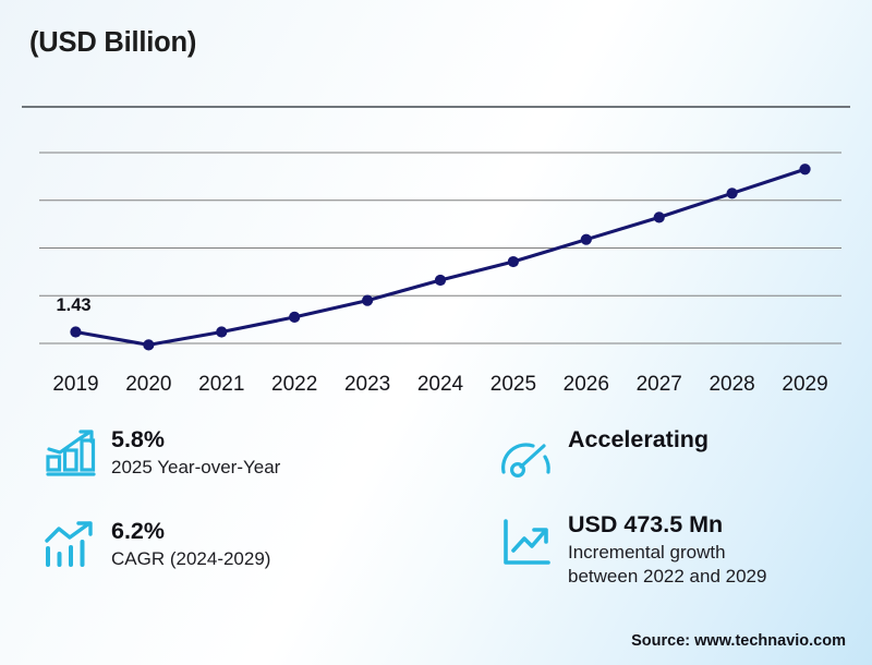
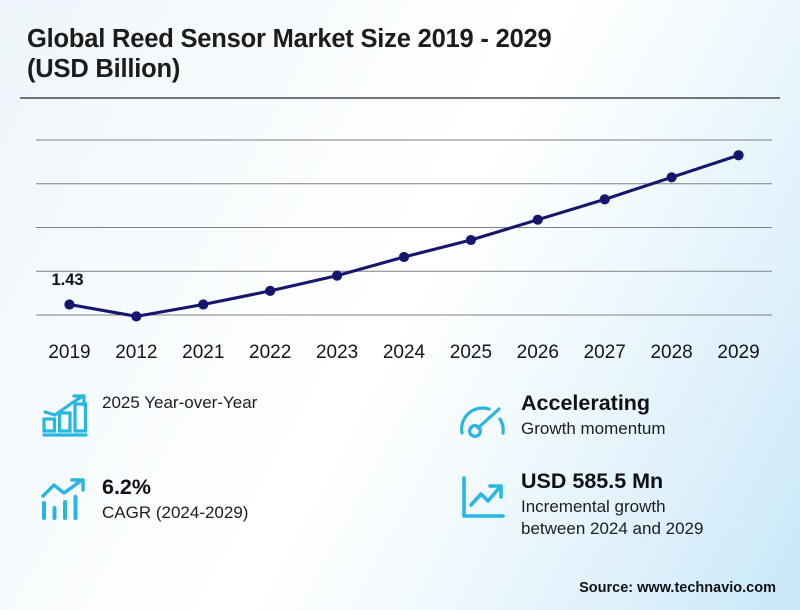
+ Global Reed Sensor Market Size 2019 - 2029
  (USD Billion)
  1.43
  2019
- 2020
+ 2012
  2021
  2022
  2023
  2024
  2025
  2026
  2027
  2028
  2029
- 5.8%
  2025 Year-over-Year
  Accelerating
+ Growth momentum
  6.2%
  CAGR (2024-2029)
- USD 473.5 Mn
+ USD 585.5 Mn
  Incremental growth
- between 2022 and 2029
+ between 2024 and 2029
  Source: www.technavio.com
